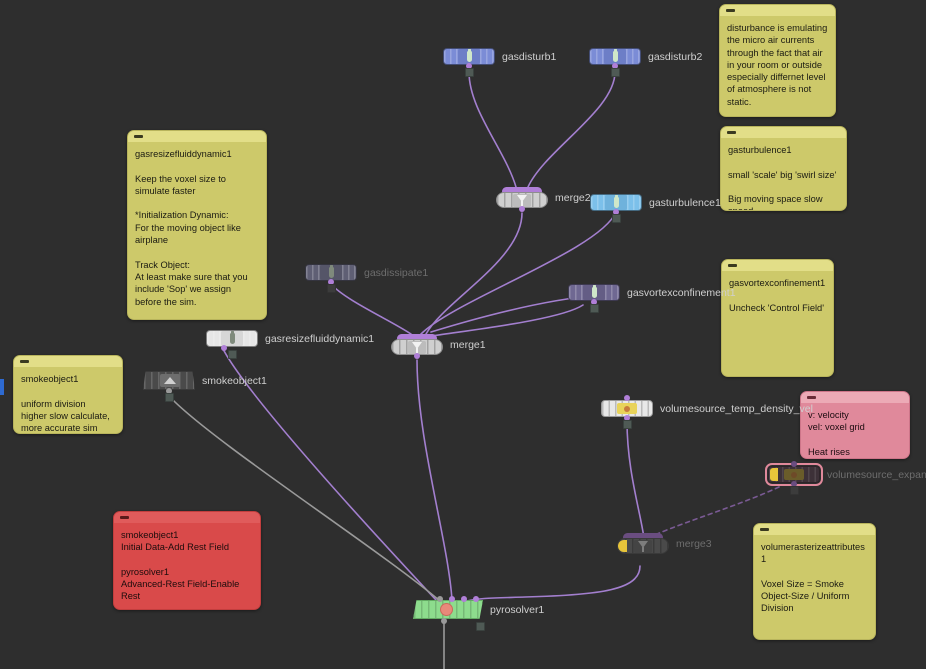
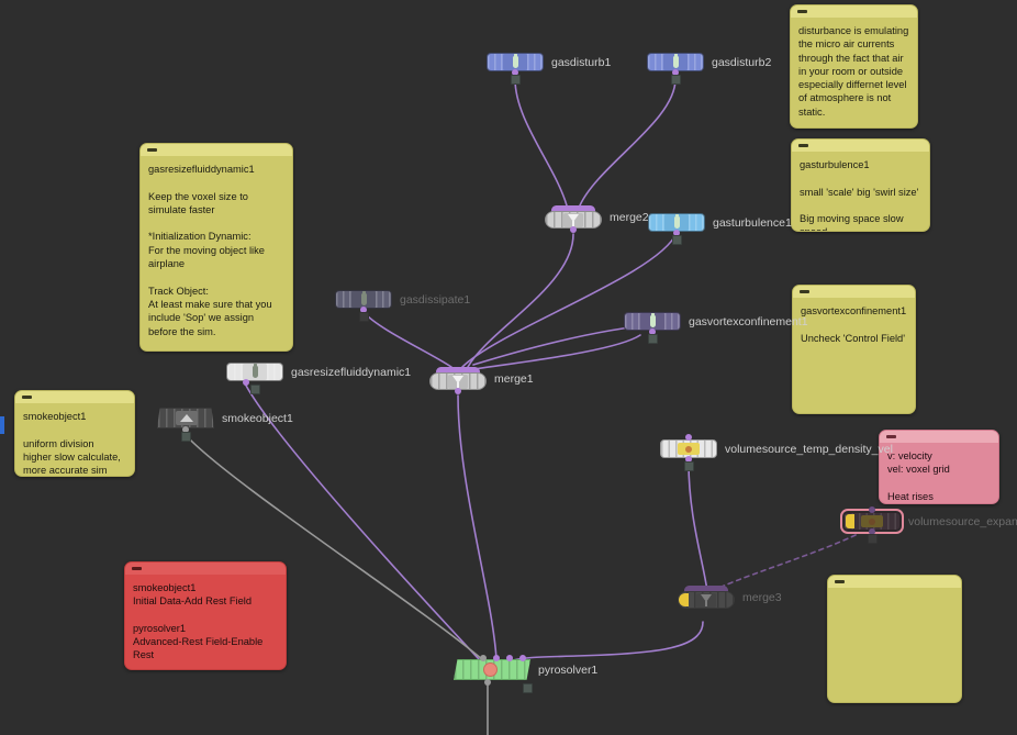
  disturbance is emulating the micro air currents through the fact that air in your room or outside especially differnet level of atmosphere is not static.
  gasturbulence1
  small 'scale' big 'swirl size'
  Big moving space slow
  gasresizefluiddynamic1
  Keep the voxel size to simulate faster
  *Initialization Dynamic:
  For the moving object like airplane
  Track Object:
  At least make sure that you include 'Sop' we assign before the sim.
  gasvortexconfinement1
  Uncheck 'Control Field'
  smokeobject1
  uniform division
  higher slow calculate,
  more accurate sim
  smokeobject1
  Initial Data-Add Rest Field
  pyrosolver1
  Advanced-Rest Field-Enable Rest
  v: velocity
  vel: voxel grid
  Heat rises
- volumerasterizeattributes1
- Voxel Size = Smoke Object-Size / Uniform Division
  gasdisturb1
  gasdisturb2
  merge2
  gasturbulence1
  gasdissipate1
  gasvortexconfinement1
  gasresizefluiddynamic1
  merge1
  smokeobject1
  volumesource_temp_density_vel
  volumesource_expan
  merge3
  pyrosolver1
